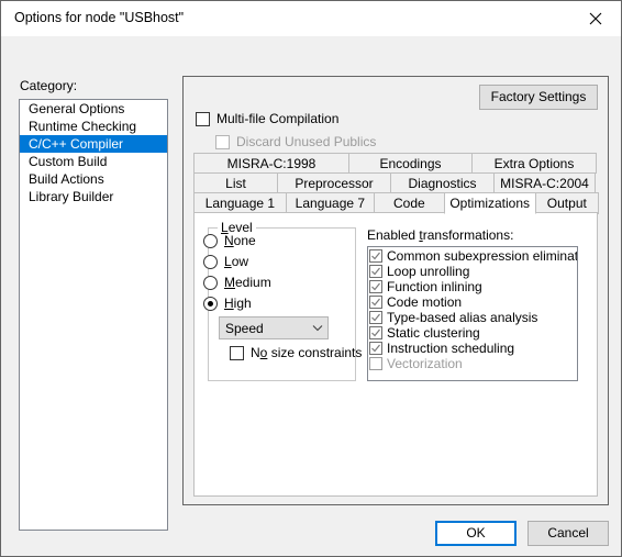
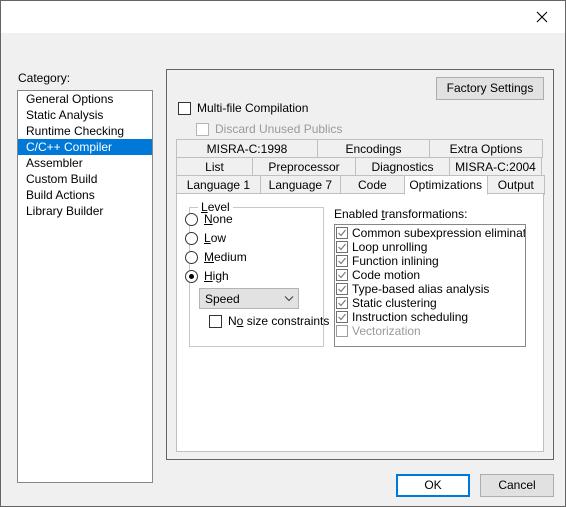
- Options for node "USBhost"
  Category:
  General Options
+ Static Analysis
  Runtime Checking
  C/C++ Compiler
+ Assembler
  Custom Build
  Build Actions
  Library Builder
  Factory Settings
  Multi-file Compilation
  Discard Unused Publics
  MISRA-C:1998
  Encodings
  Extra Options
  List
  Preprocessor
  Diagnostics
  MISRA-C:2004
  Language 1
  Language 7
  Code
  Optimizations
  Output
  Level
  None
  Low
  Medium
  High
  Speed
  No size constraints
  Enabled transformations:
  Common subexpression eliminat
  Loop unrolling
  Function inlining
  Code motion
  Type-based alias analysis
  Static clustering
  Instruction scheduling
  Vectorization
  OK
  Cancel
